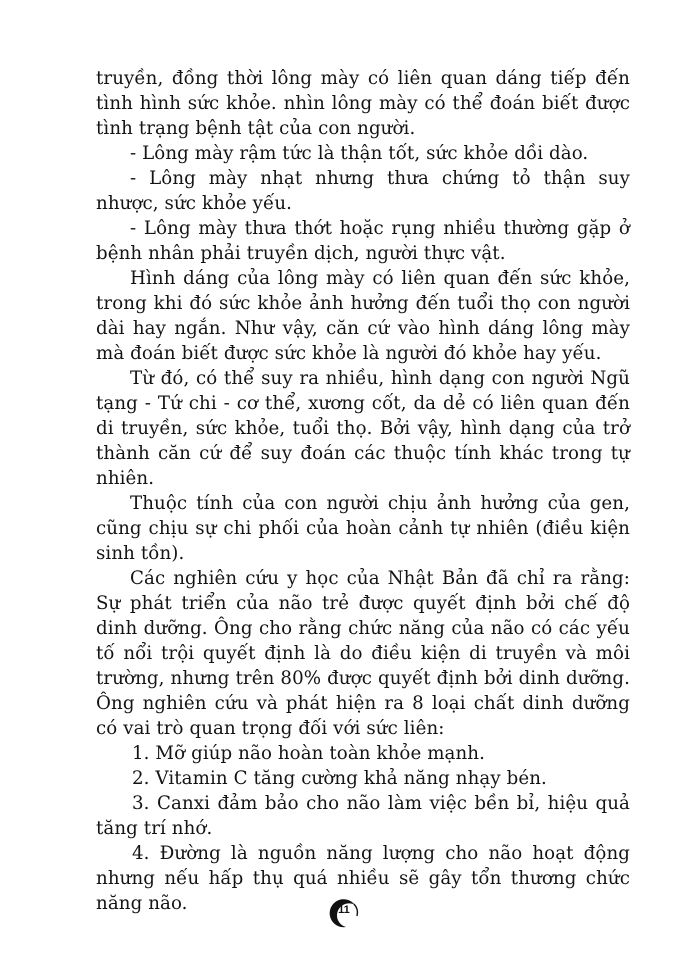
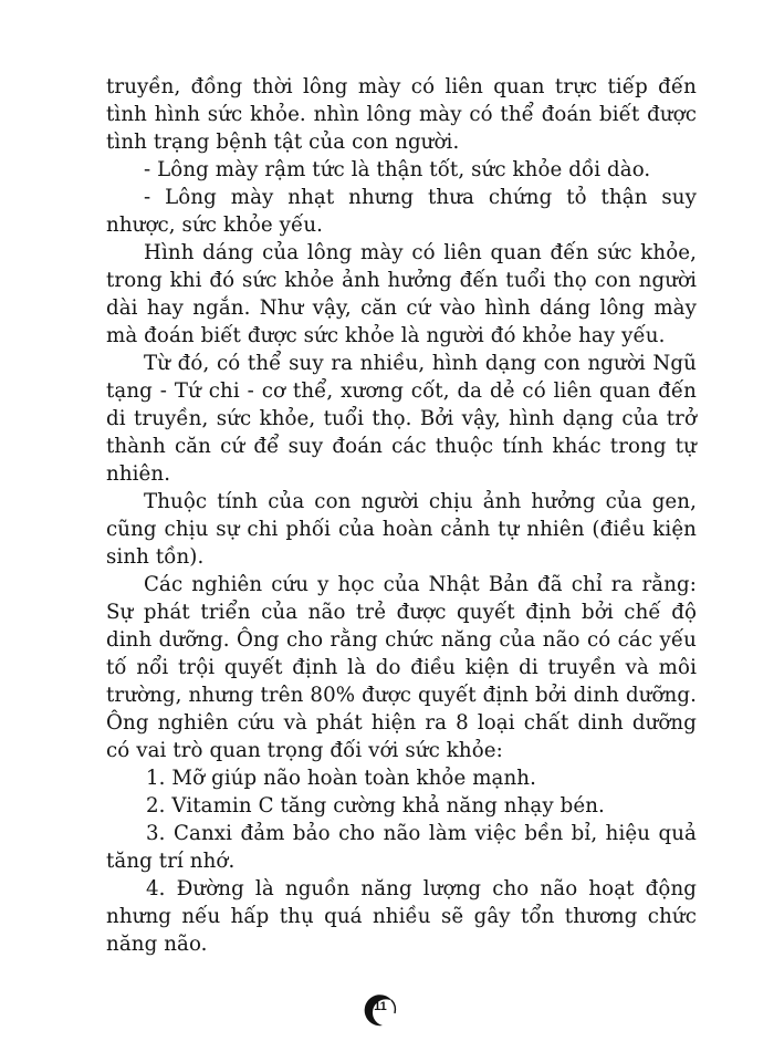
- truyền, đồng thời lông mày có liên quan dáng tiếp đến tình hình sức khỏe. nhìn lông mày có thể đoán biết được tình trạng bệnh tật của con người.
+ truyền, đồng thời lông mày có liên quan trực tiếp đến tình hình sức khỏe. nhìn lông mày có thể đoán biết được tình trạng bệnh tật của con người.
  - Lông mày rậm tức là thận tốt, sức khỏe dồi dào.
  - Lông mày nhạt nhưng thưa chứng tỏ thận suy nhược, sức khỏe yếu.
- - Lông mày thưa thớt hoặc rụng nhiều thường gặp ở bệnh nhân phải truyền dịch, người thực vật.
  Hình dáng của lông mày có liên quan đến sức khỏe, trong khi đó sức khỏe ảnh hưởng đến tuổi thọ con người dài hay ngắn. Như vậy, căn cứ vào hình dáng lông mày mà đoán biết được sức khỏe là người đó khỏe hay yếu.
  Từ đó, có thể suy ra nhiều, hình dạng con người Ngũ tạng - Tứ chi - cơ thể, xương cốt, da dẻ có liên quan đến di truyền, sức khỏe, tuổi thọ. Bởi vậy, hình dạng của trở thành căn cứ để suy đoán các thuộc tính khác trong tự nhiên.
  Thuộc tính của con người chịu ảnh hưởng của gen, cũng chịu sự chi phối của hoàn cảnh tự nhiên (điều kiện sinh tồn).
- Các nghiên cứu y học của Nhật Bản đã chỉ ra rằng: Sự phát triển của não trẻ được quyết định bởi chế độ dinh dưỡng. Ông cho rằng chức năng của não có các yếu tố nổi trội quyết định là do điều kiện di truyền và môi trường, nhưng trên 80% được quyết định bởi dinh dưỡng. Ông nghiên cứu và phát hiện ra 8 loại chất dinh dưỡng có vai trò quan trọng đối với sức liên:
+ Các nghiên cứu y học của Nhật Bản đã chỉ ra rằng: Sự phát triển của não trẻ được quyết định bởi chế độ dinh dưỡng. Ông cho rằng chức năng của não có các yếu tố nổi trội quyết định là do điều kiện di truyền và môi trường, nhưng trên 80% được quyết định bởi dinh dưỡng. Ông nghiên cứu và phát hiện ra 8 loại chất dinh dưỡng có vai trò quan trọng đối với sức khỏe:
  1. Mỡ giúp não hoàn toàn khỏe mạnh.
  2. Vitamin C tăng cường khả năng nhạy bén.
  3. Canxi đảm bảo cho não làm việc bền bỉ, hiệu quả tăng trí nhớ.
  4. Đường là nguồn năng lượng cho não hoạt động nhưng nếu hấp thụ quá nhiều sẽ gây tổn thương chức năng não.
  11
